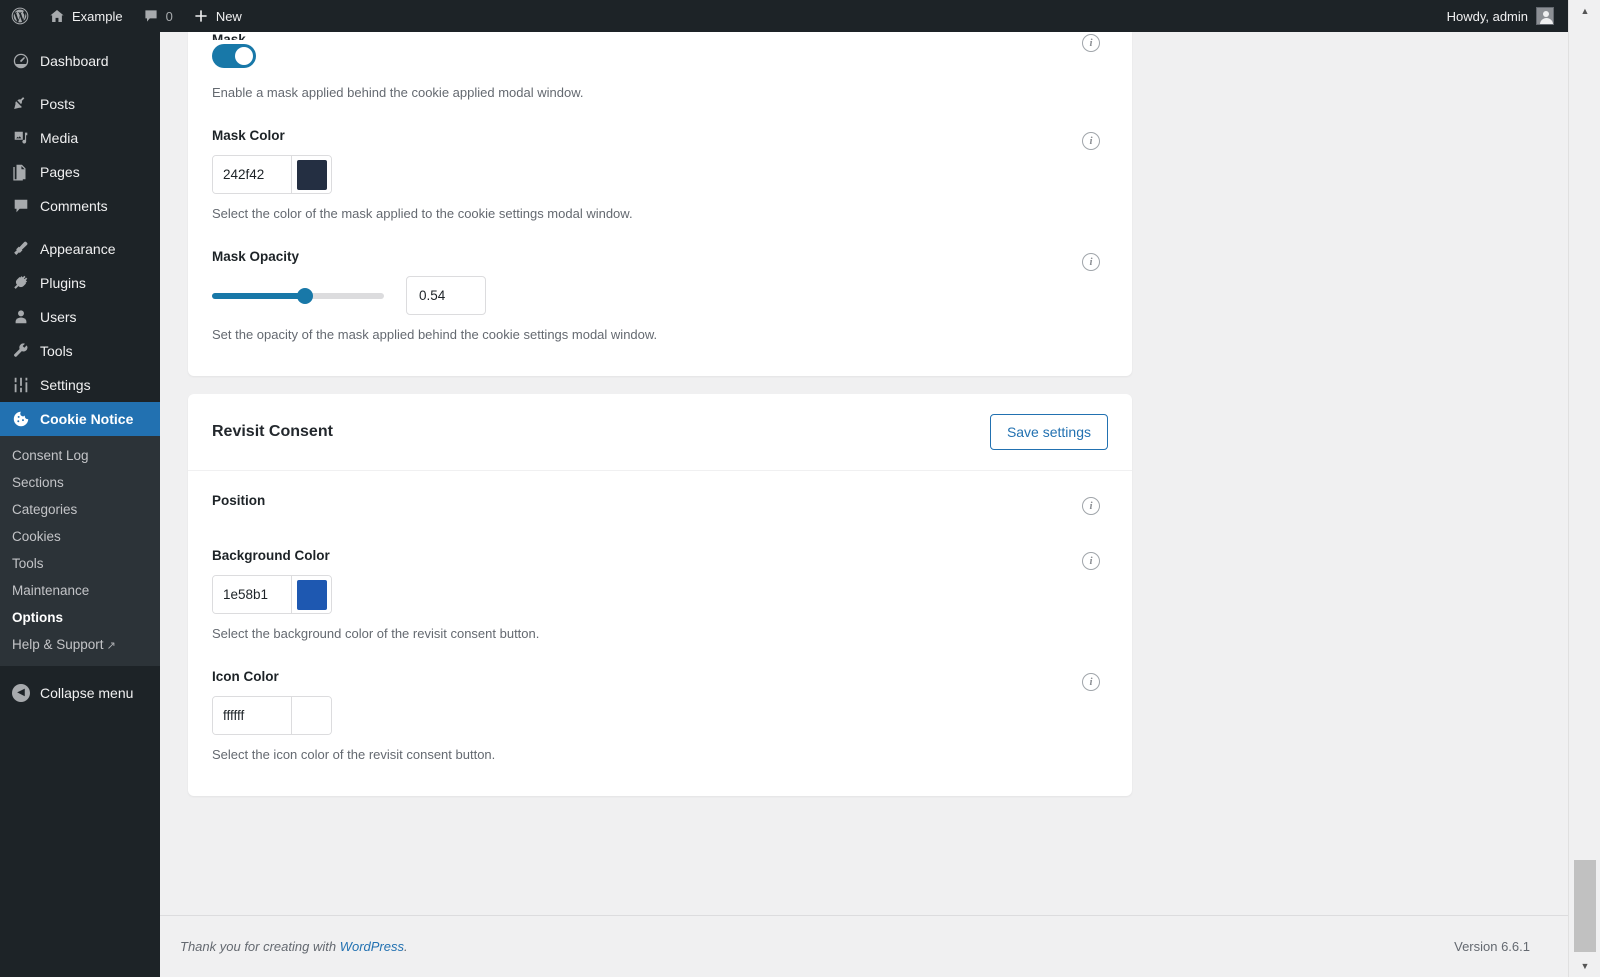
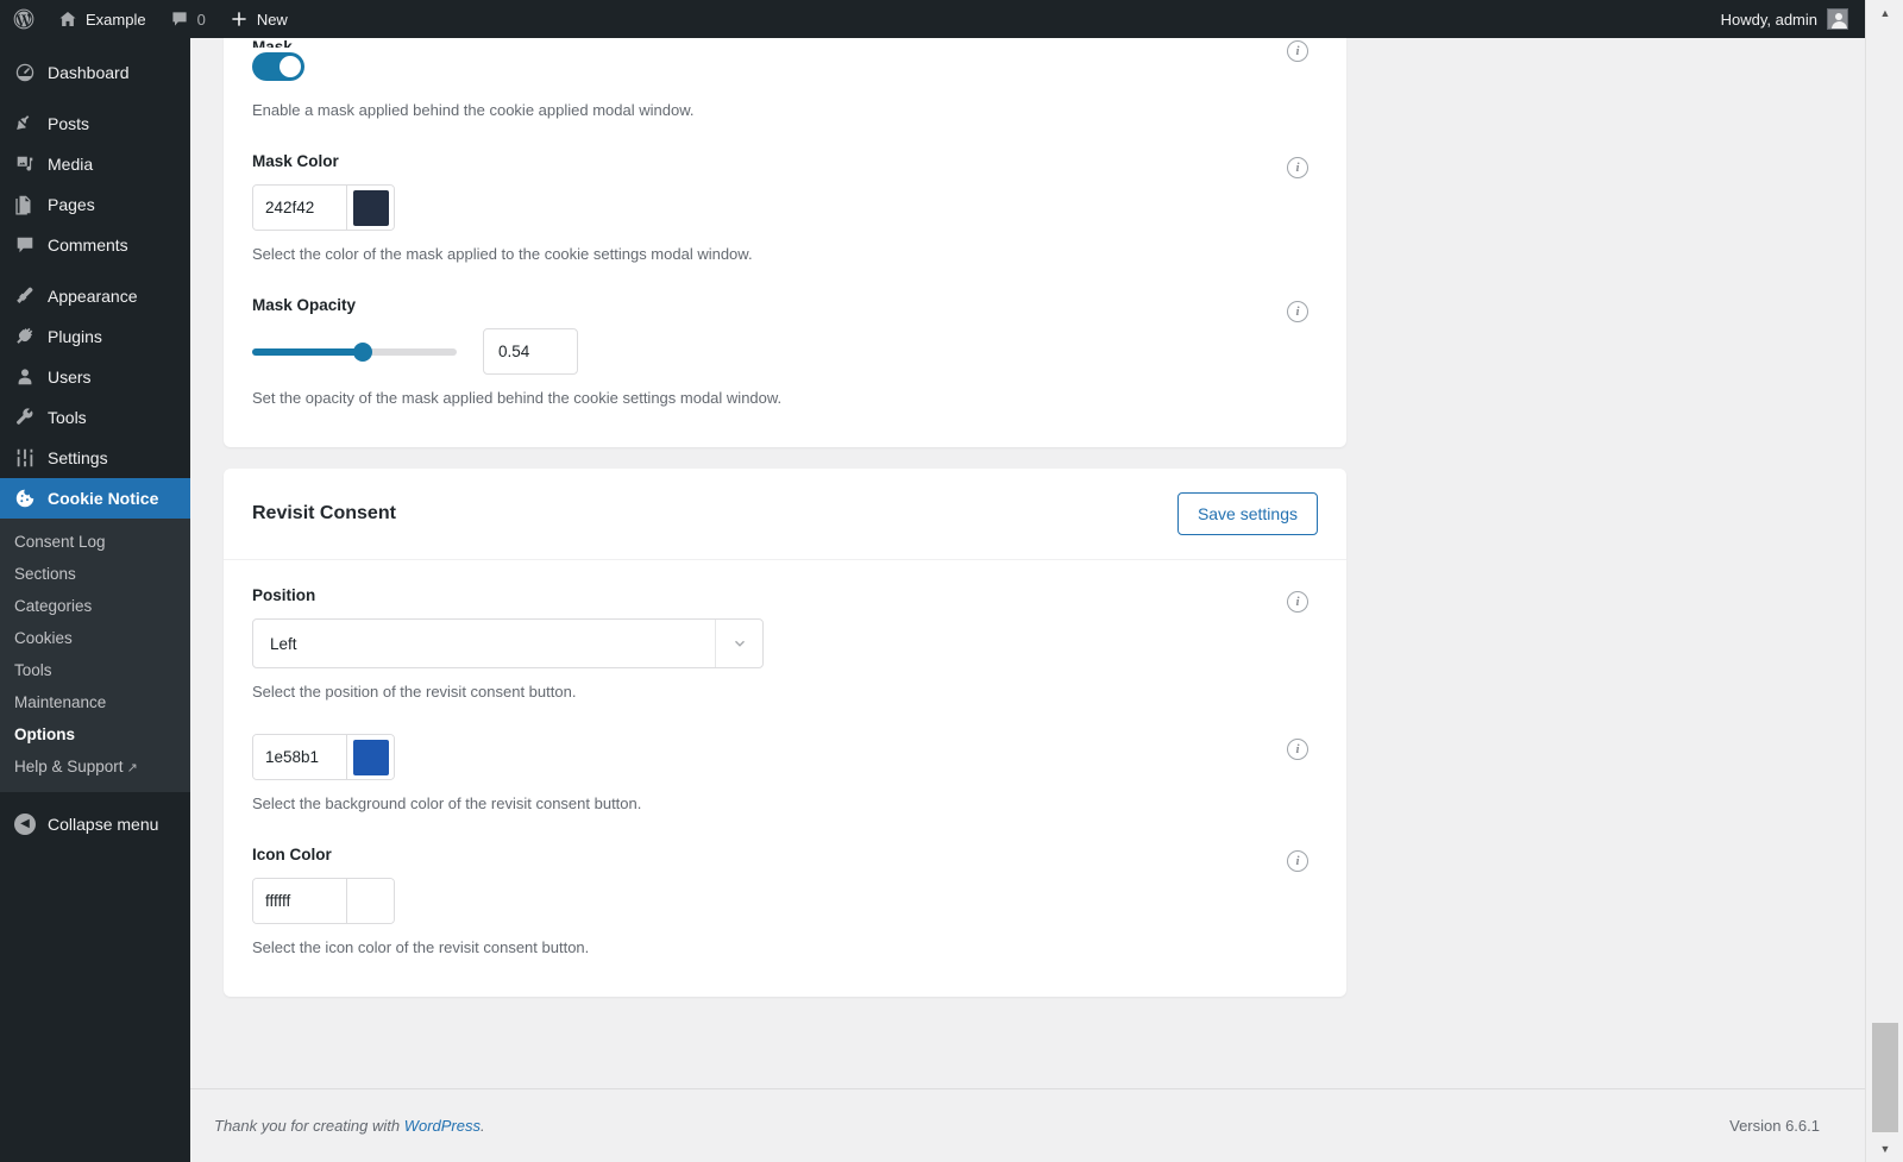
  Example
  0
  New
  Howdy, admin
  Dashboard
  Posts
  Media
  Pages
  Comments
  Appearance
  Plugins
  Users
  Tools
  Settings
  Cookie Notice
  Consent Log
  Sections
  Categories
  Cookies
  Tools
  Maintenance
  Options
  Help & Support ↗
  ◀
  Collapse menu
  Mask
  Enable a mask applied behind the cookie applied modal window.
  i
  Mask Color
  242f42
  Select the color of the mask applied to the cookie settings modal window.
  i
  Mask Opacity
  0.54
  Set the opacity of the mask applied behind the cookie settings modal window.
  i
  Revisit Consent
  Save settings
  Position
+ Left
+ Select the position of the revisit consent button.
  i
- Background Color
  1e58b1
  Select the background color of the revisit consent button.
  i
  Icon Color
  ffffff
  Select the icon color of the revisit consent button.
  i
  Thank you for creating with WordPress.
  Version 6.6.1
  ▲
  ▼
